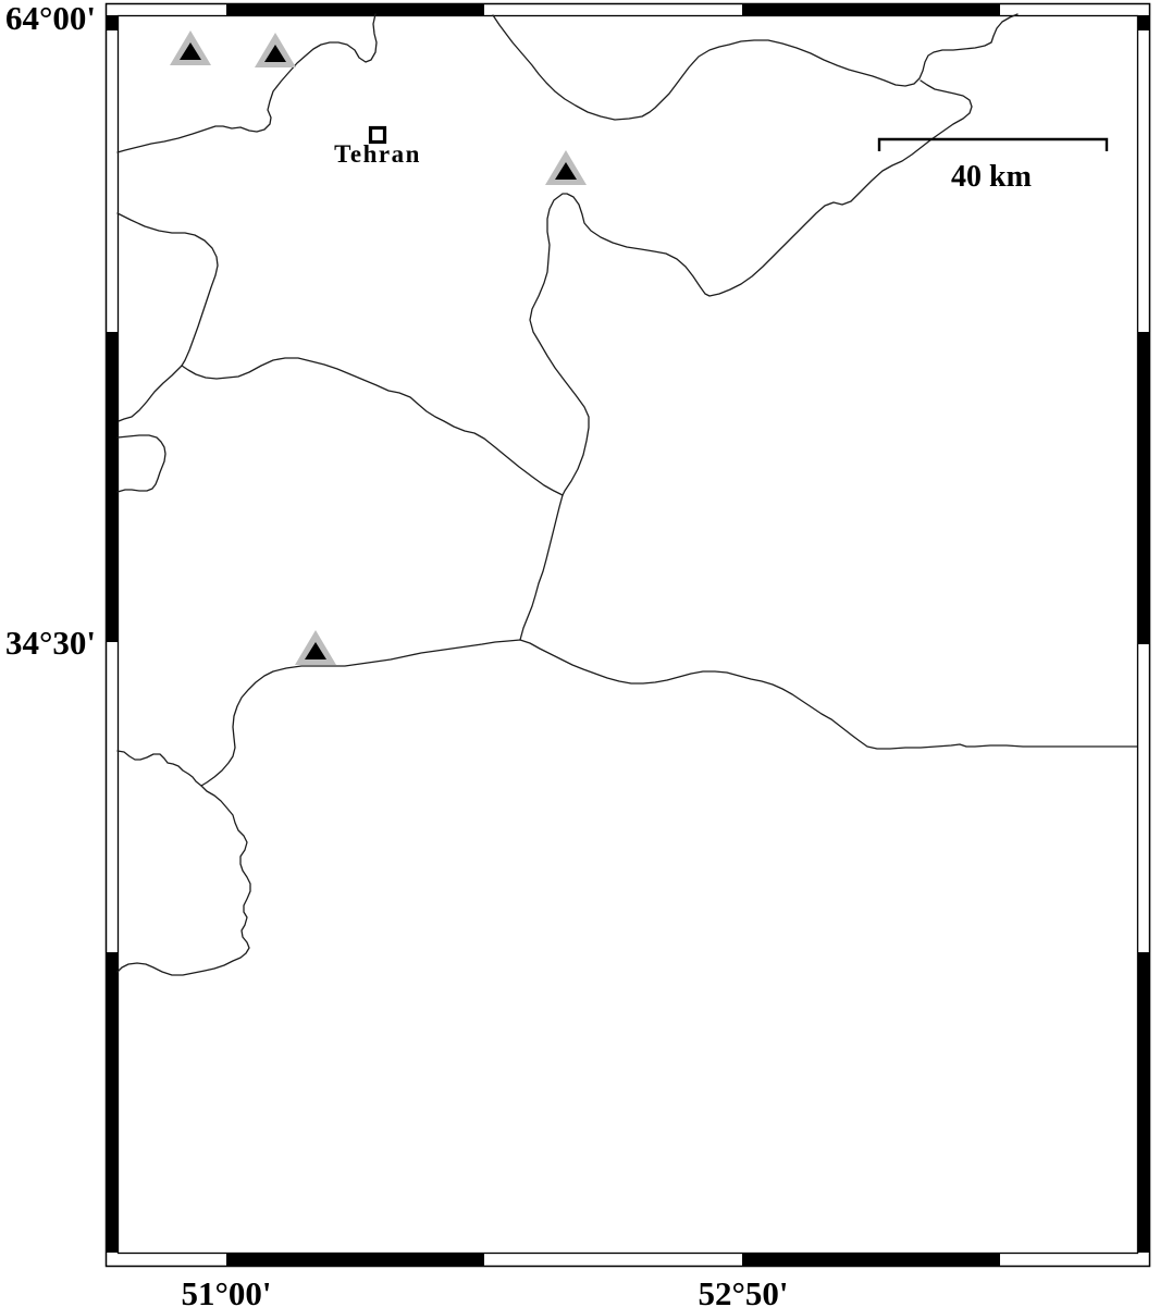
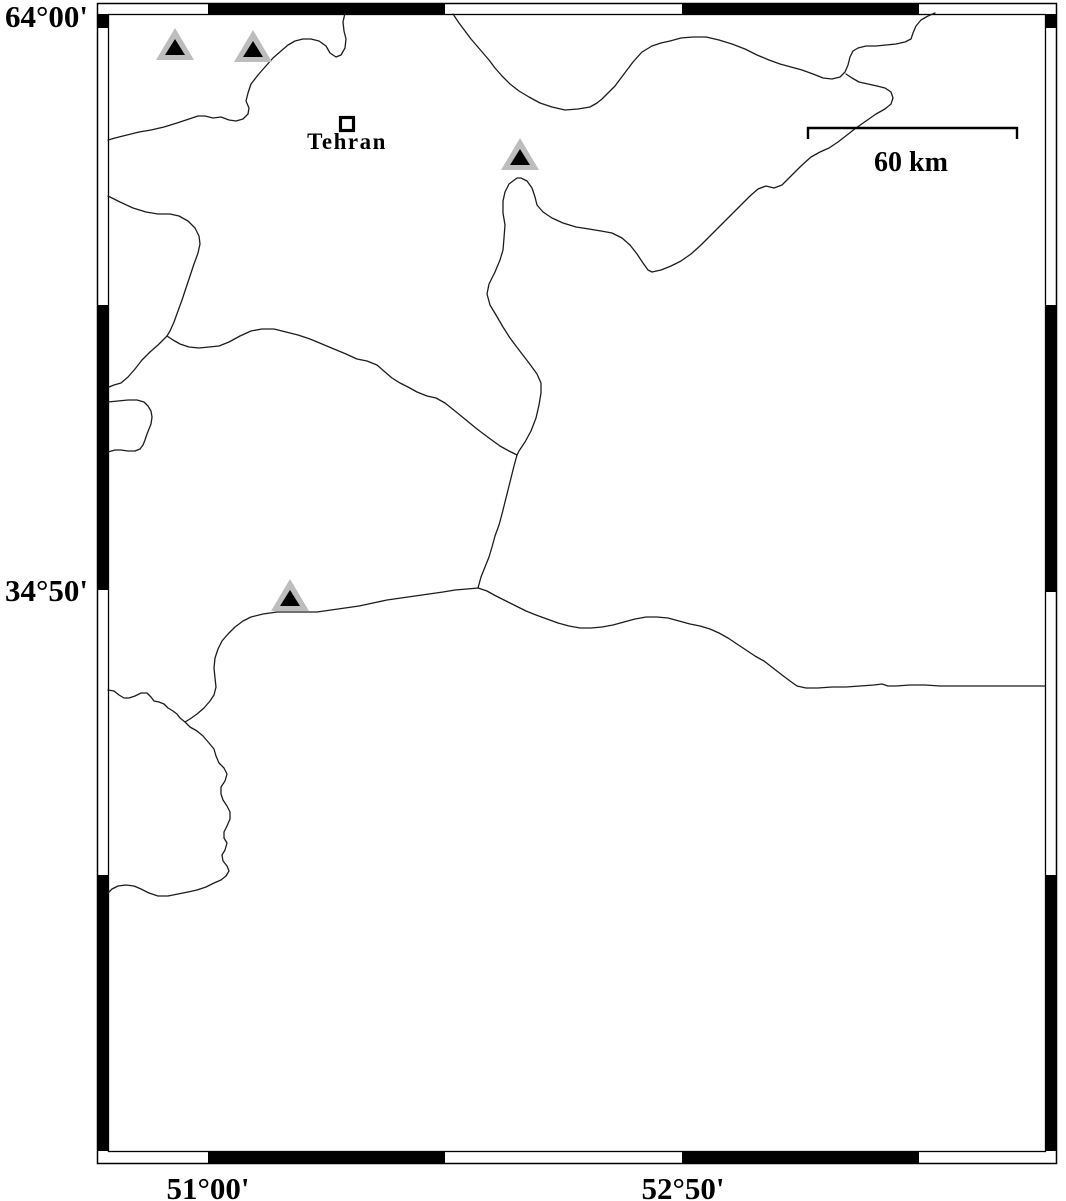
  64°00'
- 34°30'
+ 34°50'
  51°00'
  52°50'
  Tehran
- 40 km
+ 60 km
